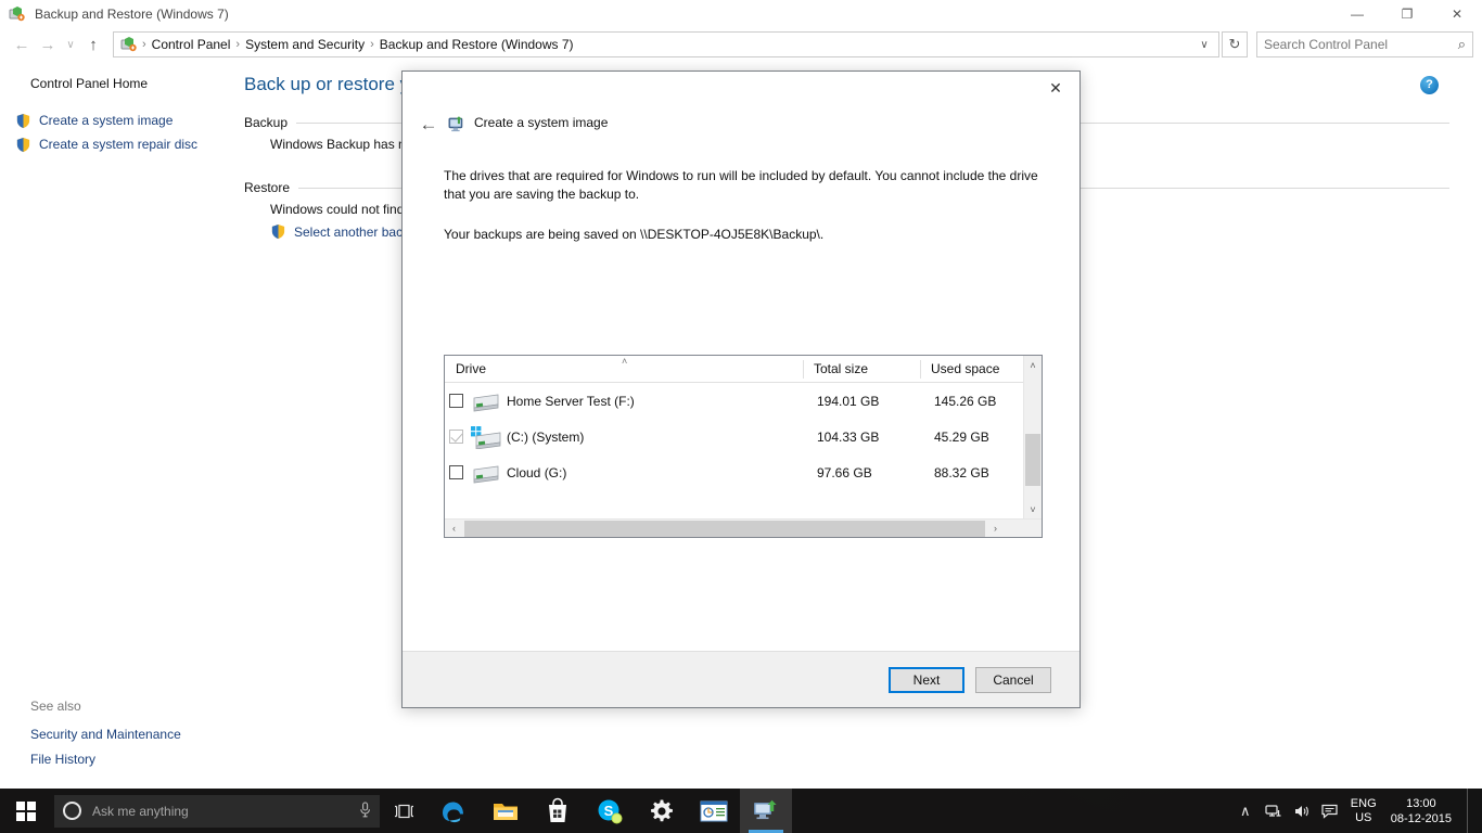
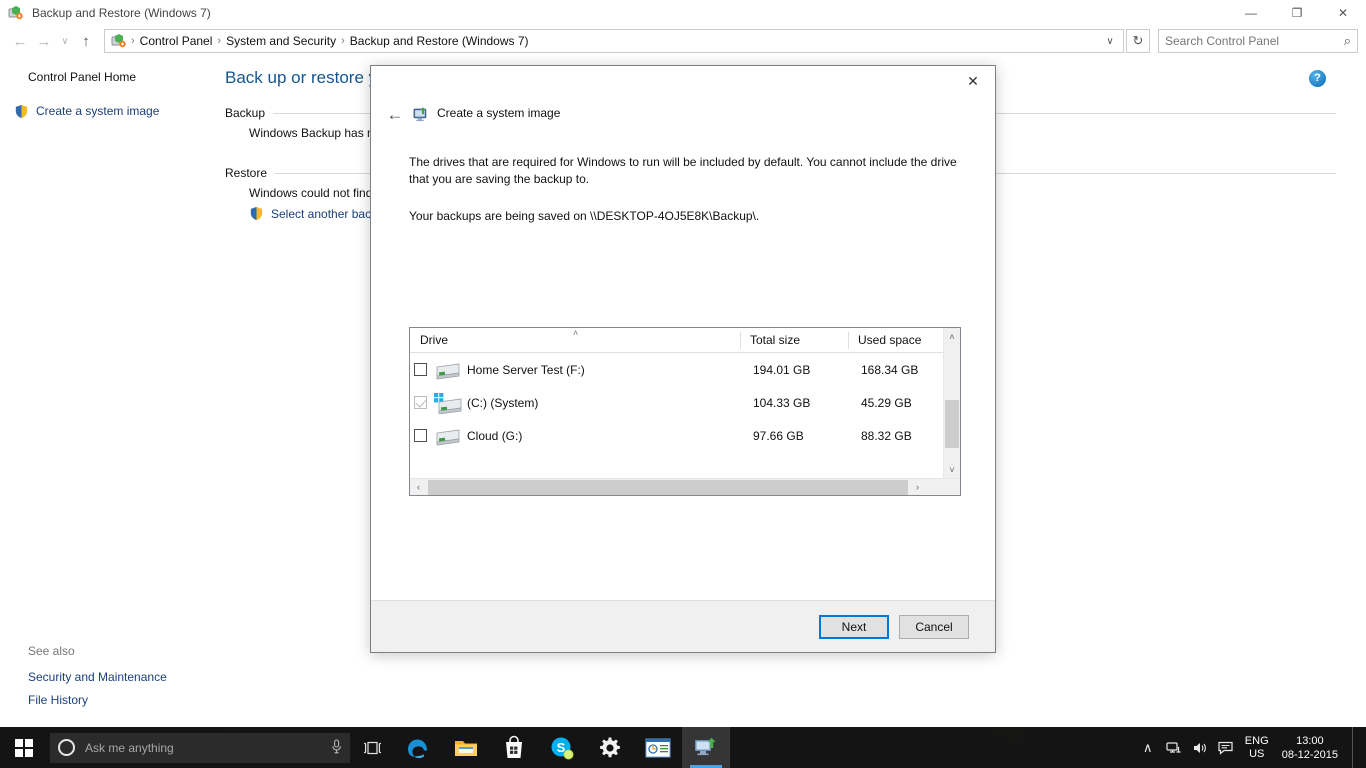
  Backup and Restore (Windows 7)
  —
  ❐
  ✕
  ←
  →
  ∨
  ↑
  ›
  Control Panel
  ›
  System and Security
  ›
  Backup and Restore (Windows 7)
  ∨
  ↻
  Search Control Panel
  ⌕
  Control Panel Home
  Create a system image
- Create a system repair disc
  See also
  Security and Maintenance
  File History
  ?
  Back up or restore
  Backup
  Windows Backup has
  Restore
  Windows could not fin
  Select another bac
  ✕
  ←
  Create a system image
  The drives that are required for Windows to run will be included by default. You cannot include the drive that you are saving the backup to.
  Your backups are being saved on \\DESKTOP-4OJ5E8K\Backup\.
  Drive
  ˄
  Total size
  Used space
  Home Server Test (F:)
  194.01 GB
- 145.26 GB
+ 168.34 GB
  (C:) (System)
  104.33 GB
  45.29 GB
  Cloud (G:)
  97.66 GB
  88.32 GB
  ˄
  ˅
  ‹
  ›
  Next
  Cancel
  Ask me anything
  S
  ∧
  ENG
  US
  13:00
  08-12-2015
